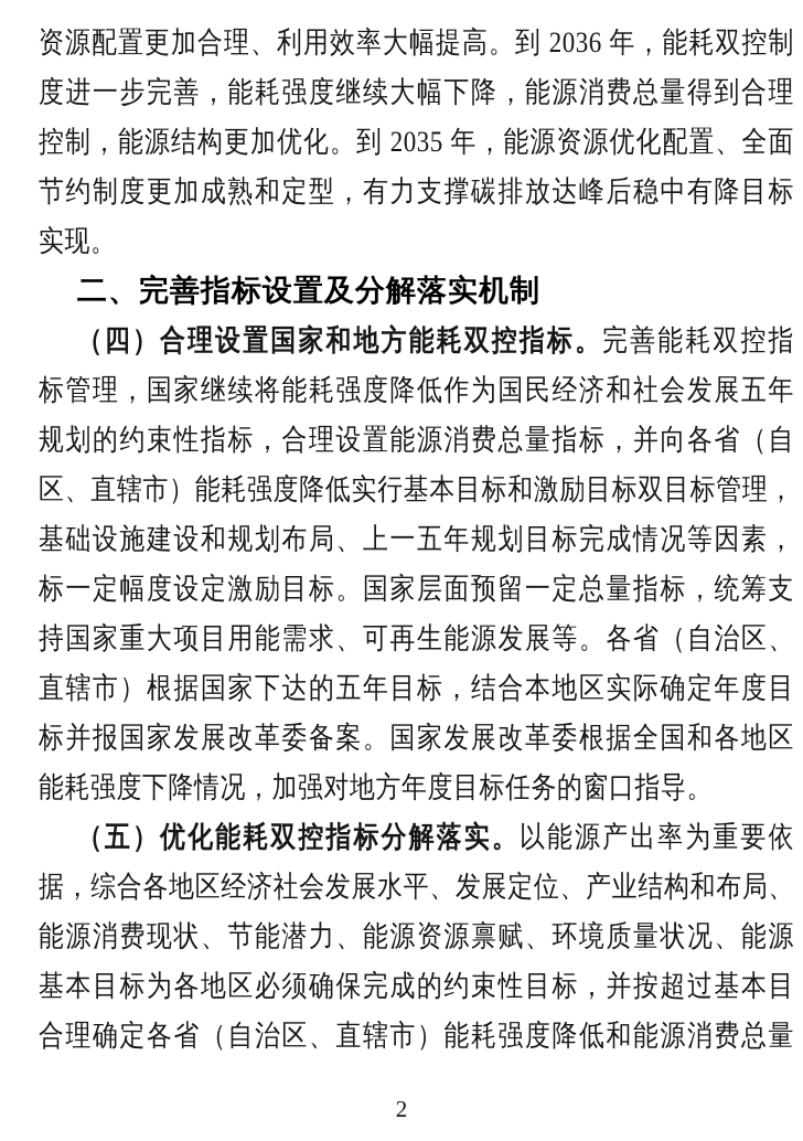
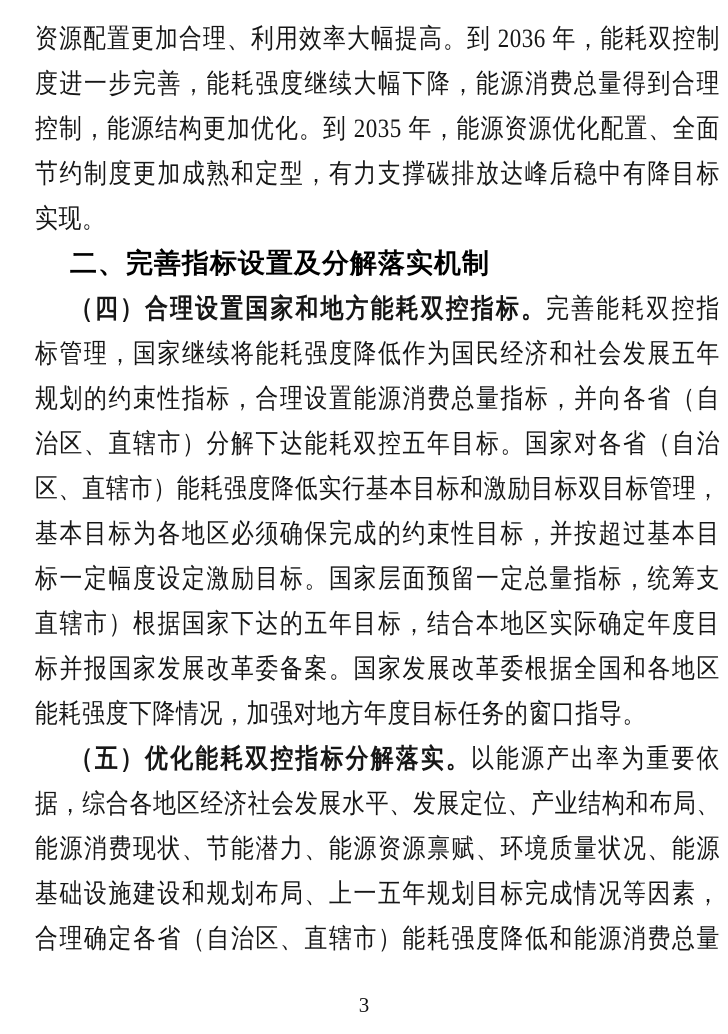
  资源配置更加合理、利用效率大幅提高。到 2036 年，能耗双控制
  度进一步完善，能耗强度继续大幅下降，能源消费总量得到合理
  控制，能源结构更加优化。到 2035 年，能源资源优化配置、全面
  节约制度更加成熟和定型，有力支撑碳排放达峰后稳中有降目标
  实现。
  二、完善指标设置及分解落实机制
  （四）合理设置国家和地方能耗双控指标。完善能耗双控指
  标管理，国家继续将能耗强度降低作为国民经济和社会发展五年
  规划的约束性指标，合理设置能源消费总量指标，并向各省（自
+ 治区、直辖市）分解下达能耗双控五年目标。国家对各省（自治
  区、直辖市）能耗强度降低实行基本目标和激励目标双目标管理，
- 基础设施建设和规划布局、上一五年规划目标完成情况等因素，
+ 基本目标为各地区必须确保完成的约束性目标，并按超过基本目
  标一定幅度设定激励目标。国家层面预留一定总量指标，统筹支
- 持国家重大项目用能需求、可再生能源发展等。各省（自治区、
  直辖市）根据国家下达的五年目标，结合本地区实际确定年度目
  标并报国家发展改革委备案。国家发展改革委根据全国和各地区
  能耗强度下降情况，加强对地方年度目标任务的窗口指导。
  （五）优化能耗双控指标分解落实。以能源产出率为重要依
  据，综合各地区经济社会发展水平、发展定位、产业结构和布局、
  能源消费现状、节能潜力、能源资源禀赋、环境质量状况、能源
- 基本目标为各地区必须确保完成的约束性目标，并按超过基本目
+ 基础设施建设和规划布局、上一五年规划目标完成情况等因素，
  合理确定各省（自治区、直辖市）能耗强度降低和能源消费总量
- 2
+ 3
